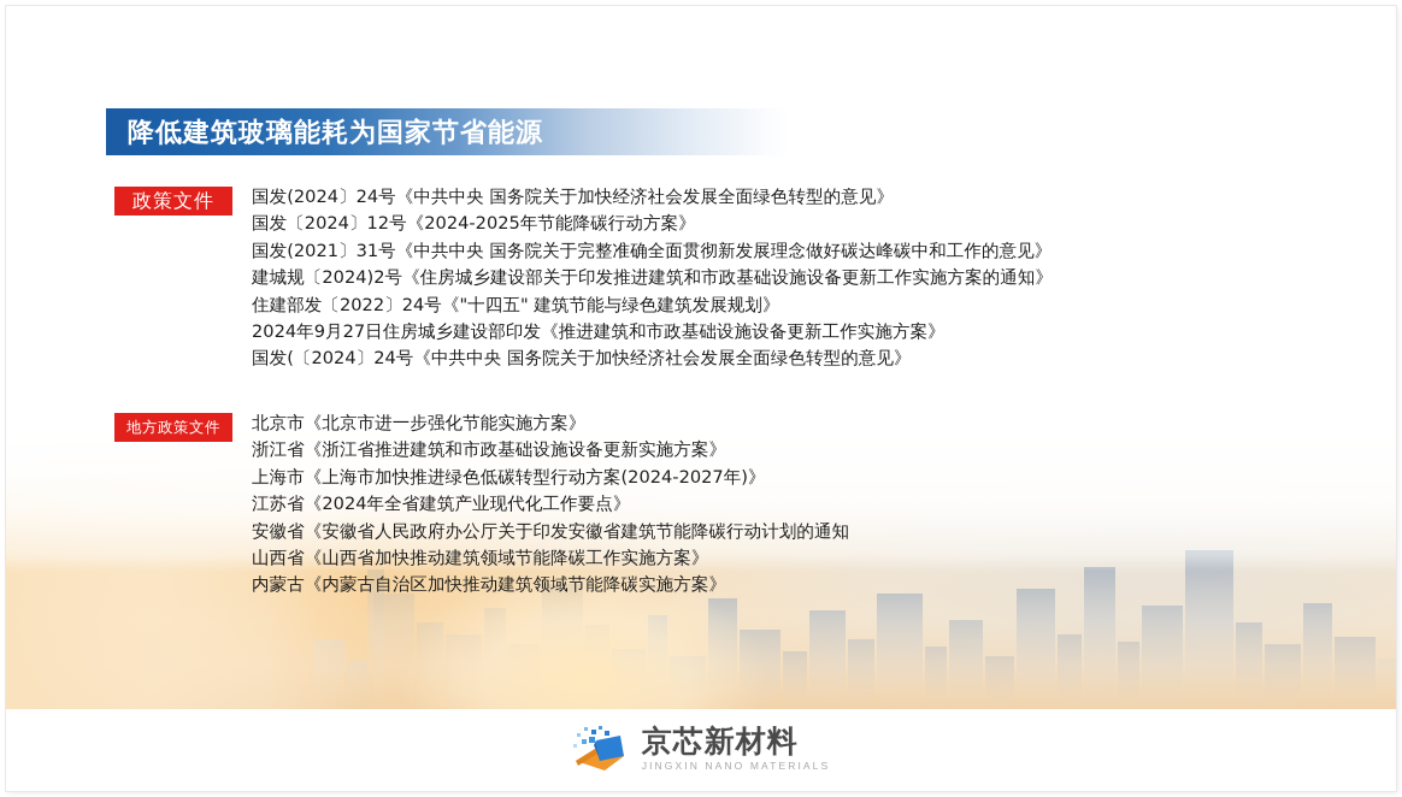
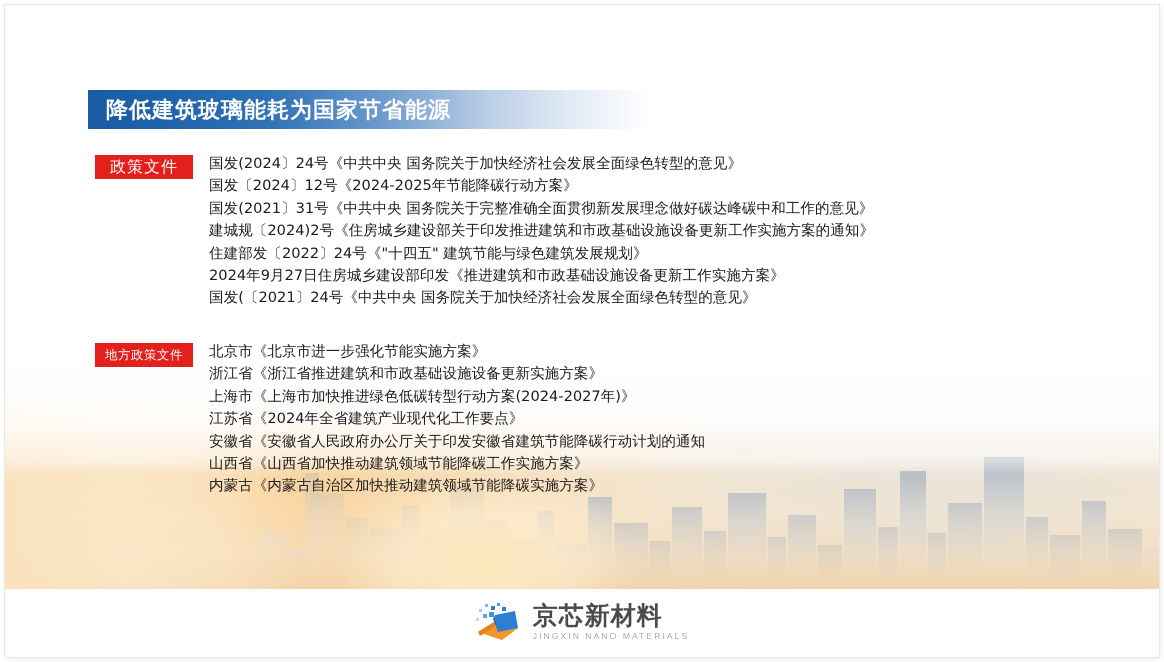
  降低建筑玻璃能耗为国家节省能源
  政策文件
  国发(2024〕24号《中共中央 国务院关于加快经济社会发展全面绿色转型的意见》
  国发〔2024〕12号《2024-2025年节能降碳行动方案》
  国发(2021〕31号《中共中央 国务院关于完整准确全面贯彻新发展理念做好碳达峰碳中和工作的意见》
  建城规〔2024)2号《住房城乡建设部关于印发推进建筑和市政基础设施设备更新工作实施方案的通知》
  住建部发〔2022〕24号《"十四五" 建筑节能与绿色建筑发展规划》
  2024年9月27日住房城乡建设部印发《推进建筑和市政基础设施设备更新工作实施方案》
- 国发(〔2024〕24号《中共中央 国务院关于加快经济社会发展全面绿色转型的意见》
+ 国发(〔2021〕24号《中共中央 国务院关于加快经济社会发展全面绿色转型的意见》
  地方政策文件
  北京市《北京市进一步强化节能实施方案》
  浙江省《浙江省推进建筑和市政基础设施设备更新实施方案》
  上海市《上海市加快推进绿色低碳转型行动方案(2024-2027年)》
  江苏省《2024年全省建筑产业现代化工作要点》
  安徽省《安徽省人民政府办公厅关于印发安徽省建筑节能降碳行动计划的通知
  山西省《山西省加快推动建筑领域节能降碳工作实施方案》
  内蒙古《内蒙古自治区加快推动建筑领域节能降碳实施方案》
  京芯新材料
  JINGXIN NANO MATERIALS
